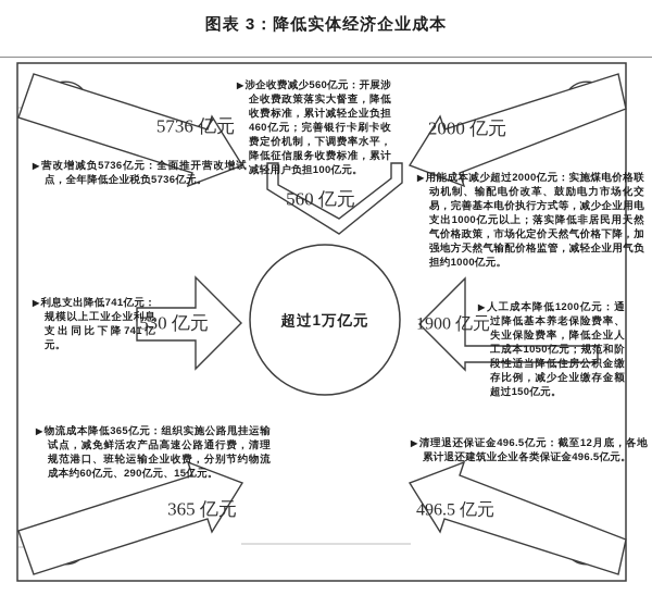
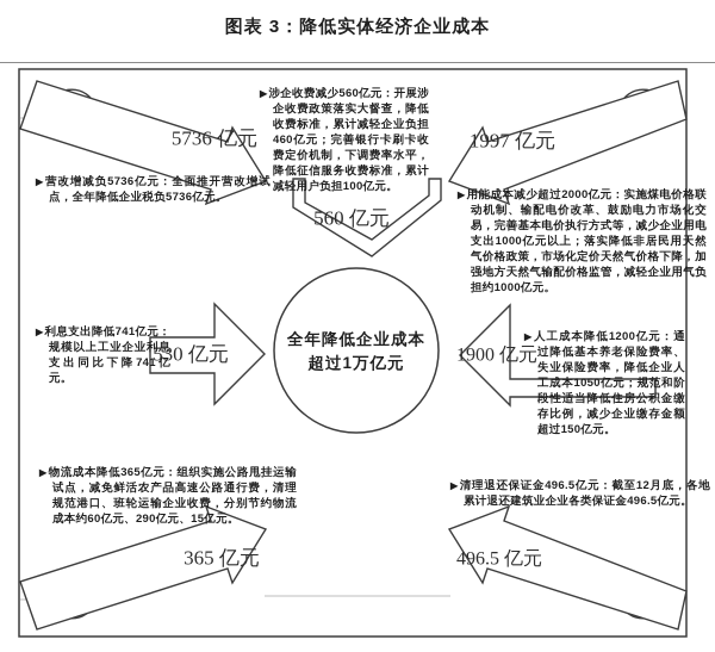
  图表 3：降低实体经济企业成本
+ 全年降低企业成本
  超过1万亿元
  5736 亿元
  560 亿元
- 2000 亿元
+ 1997 亿元
  530 亿元
  1900 亿元
  365 亿元
  496.5 亿元
  ▶营改增减负5736亿元：全面推开营改增试点，全年降低企业税负5736亿元。
  ▶涉企收费减少560亿元：开展涉企收费政策落实大督查，降低收费标准，累计减轻企业负担460亿元；完善银行卡刷卡收费定价机制，下调费率水平，降低征信服务收费标准，累计减轻用户负担100亿元。
  ▶用能成本减少超过2000亿元：实施煤电价格联动机制、输配电价改革、鼓励电力市场化交易，完善基本电价执行方式等，减少企业用电支出1000亿元以上；落实降低非居民用天然气价格政策，市场化定价天然气价格下降，加强地方天然气输配价格监管，减轻企业用气负担约1000亿元。
  ▶利息支出降低741亿元：规模以上工业企业利息支出同比下降741亿元。
  ▶人工成本降低1200亿元：通过降低基本养老保险费率、失业保险费率，降低企业人工成本1050亿元；规范和阶段性适当降低住房公积金缴存比例，减少企业缴存金额超过150亿元。
  ▶物流成本降低365亿元：组织实施公路甩挂运输试点，减免鲜活农产品高速公路通行费，清理规范港口、班轮运输企业收费，分别节约物流成本约60亿元、290亿元、15亿元。
  ▶清理退还保证金496.5亿元：截至12月底，各地累计退还建筑业企业各类保证金496.5亿元。
